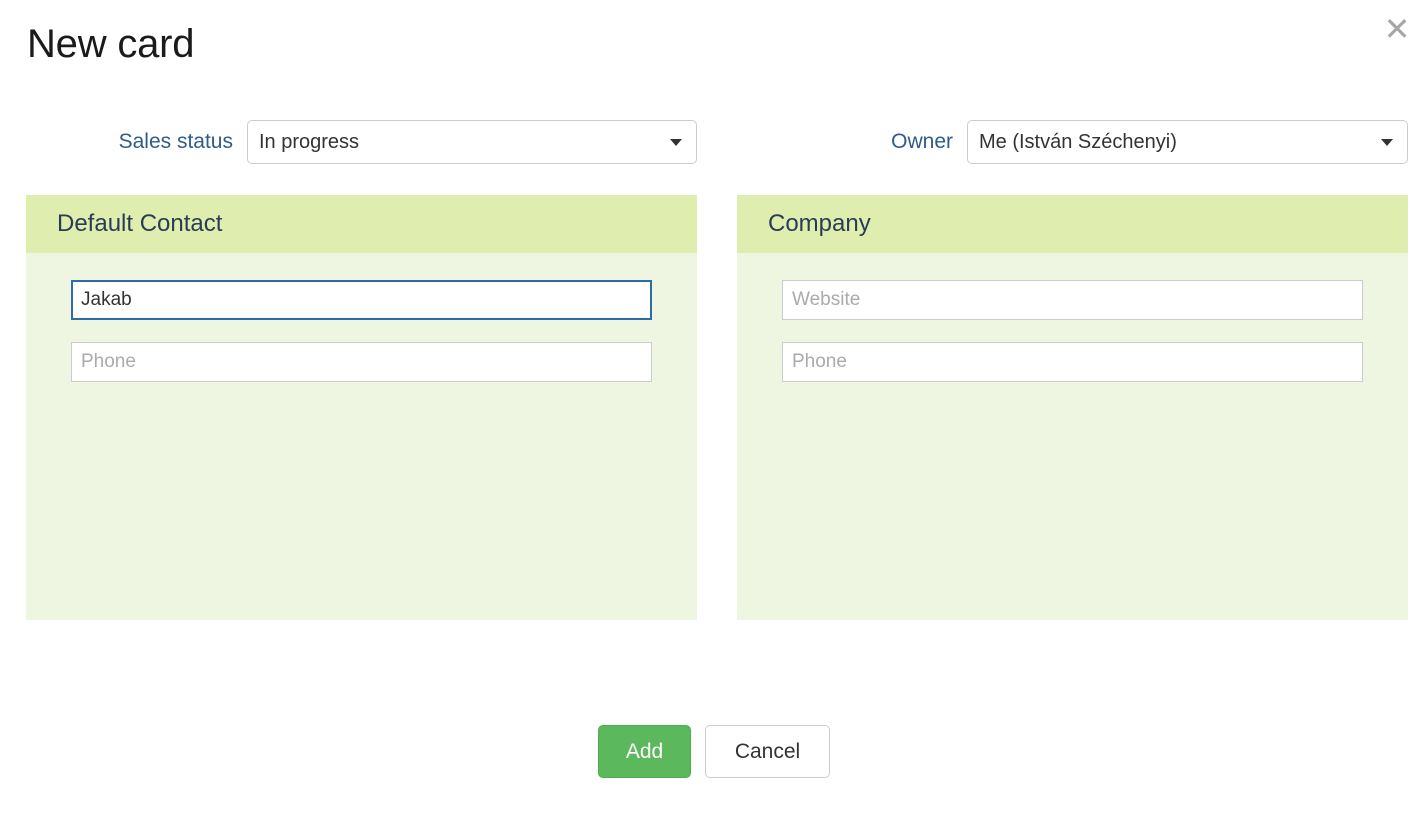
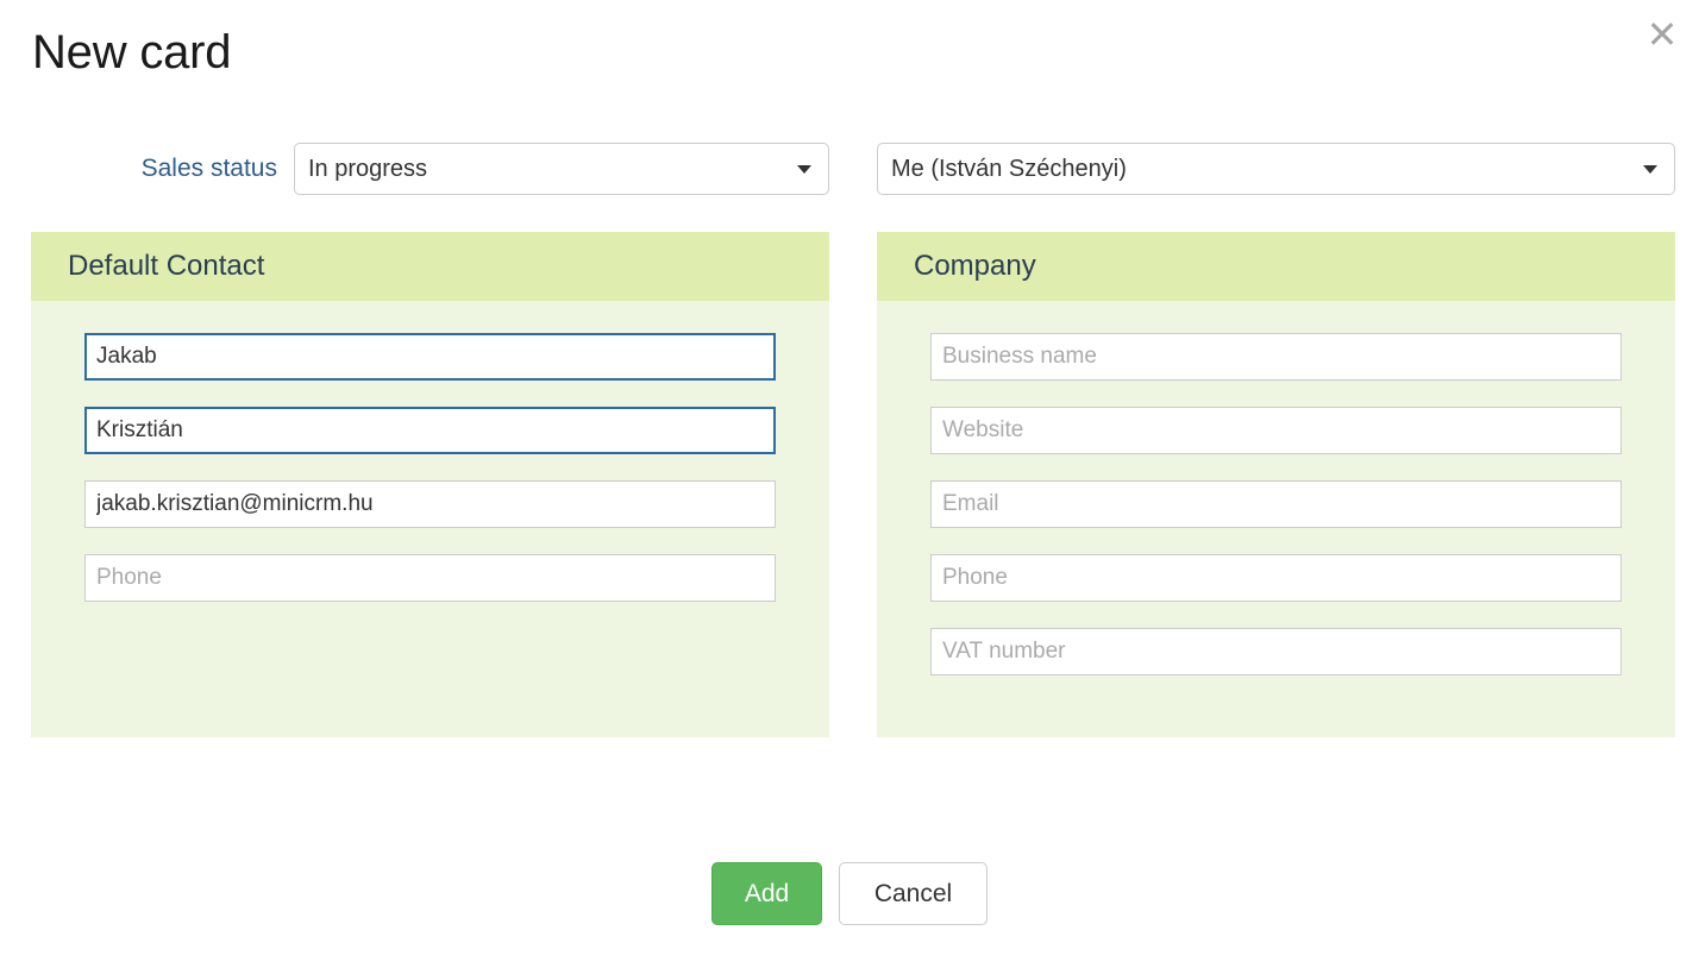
  ✕
  New card
  Sales status
  In progress
- Owner
  Me (István Széchenyi)
  Default Contact
  Jakab
+ Krisztián
+ jakab.krisztian@minicrm.hu
  Phone
  Company
+ Business name
  Website
+ Email
  Phone
+ VAT number
  Add
  Cancel
